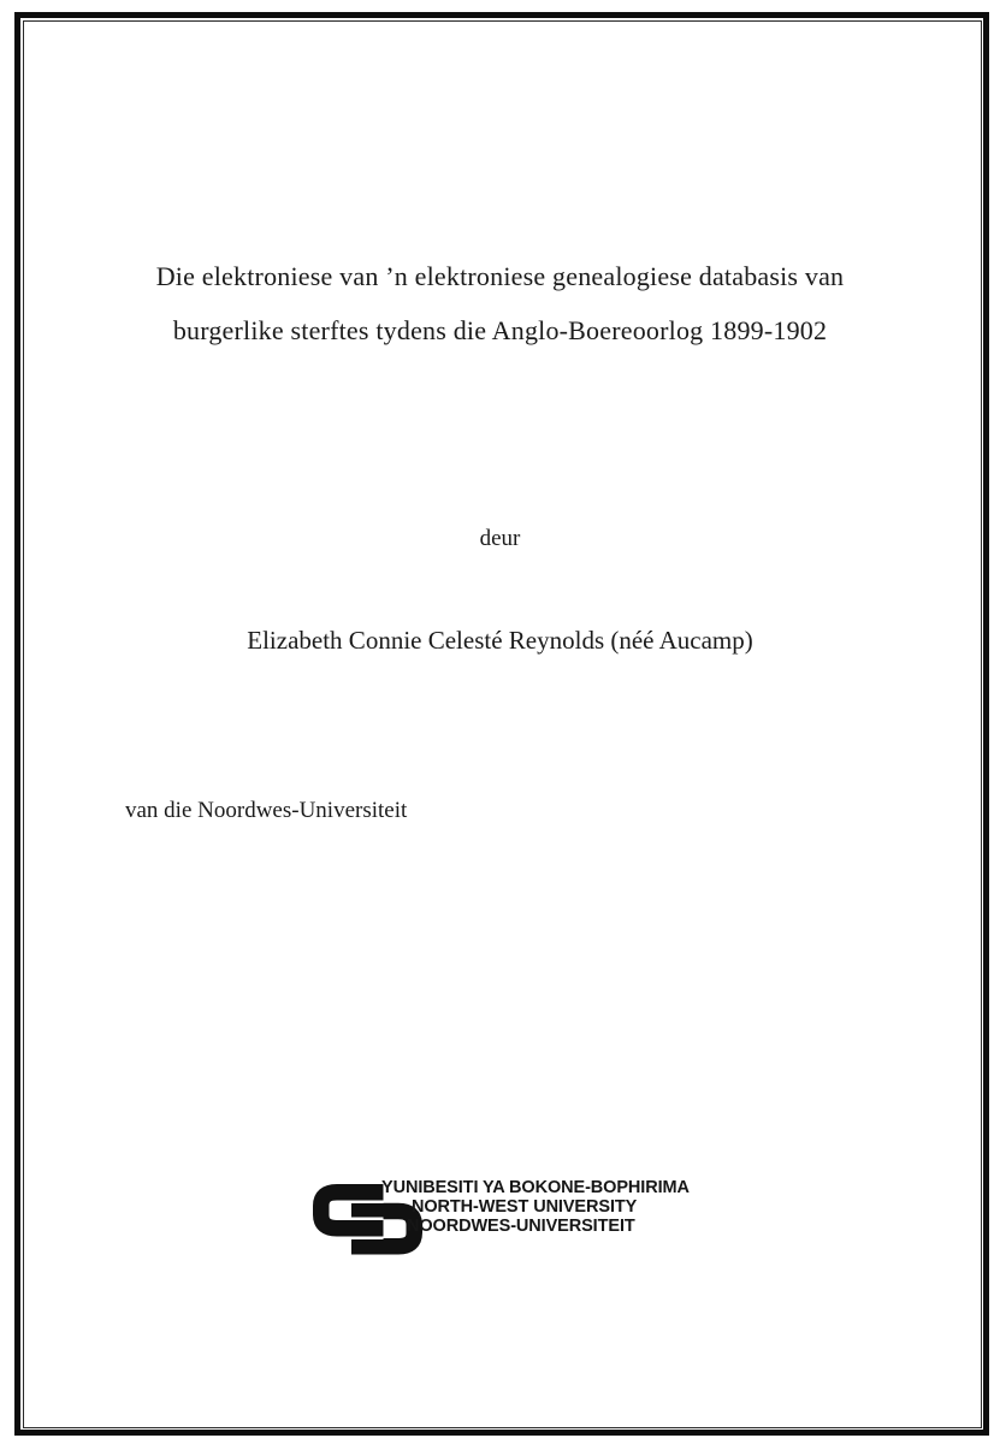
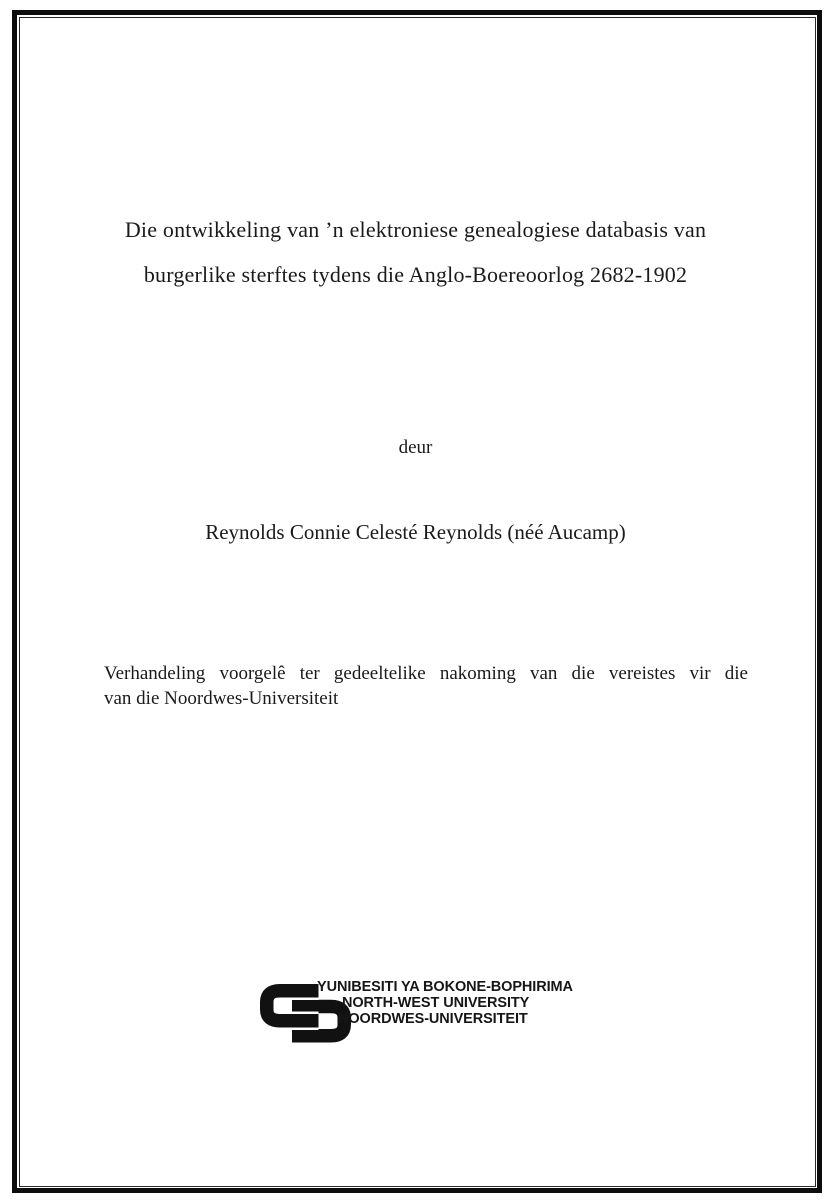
- Die elektroniese van ’n elektroniese genealogiese databasis van
+ Die ontwikkeling van ’n elektroniese genealogiese databasis van
- burgerlike sterftes tydens die Anglo-Boereoorlog 1899-1902
+ burgerlike sterftes tydens die Anglo-Boereoorlog 2682-1902
  deur
- Elizabeth Connie Celesté Reynolds (néé Aucamp)
+ Reynolds Connie Celesté Reynolds (néé Aucamp)
+ Verhandeling voorgelê ter gedeeltelike nakoming van die vereistes vir die
  van die Noordwes-Universiteit
  YUNIBESITI YA BOKONE-BOPHIRIMA
  NORTH-WEST UNIVERSITY
  NOORDWES-UNIVERSITEIT
